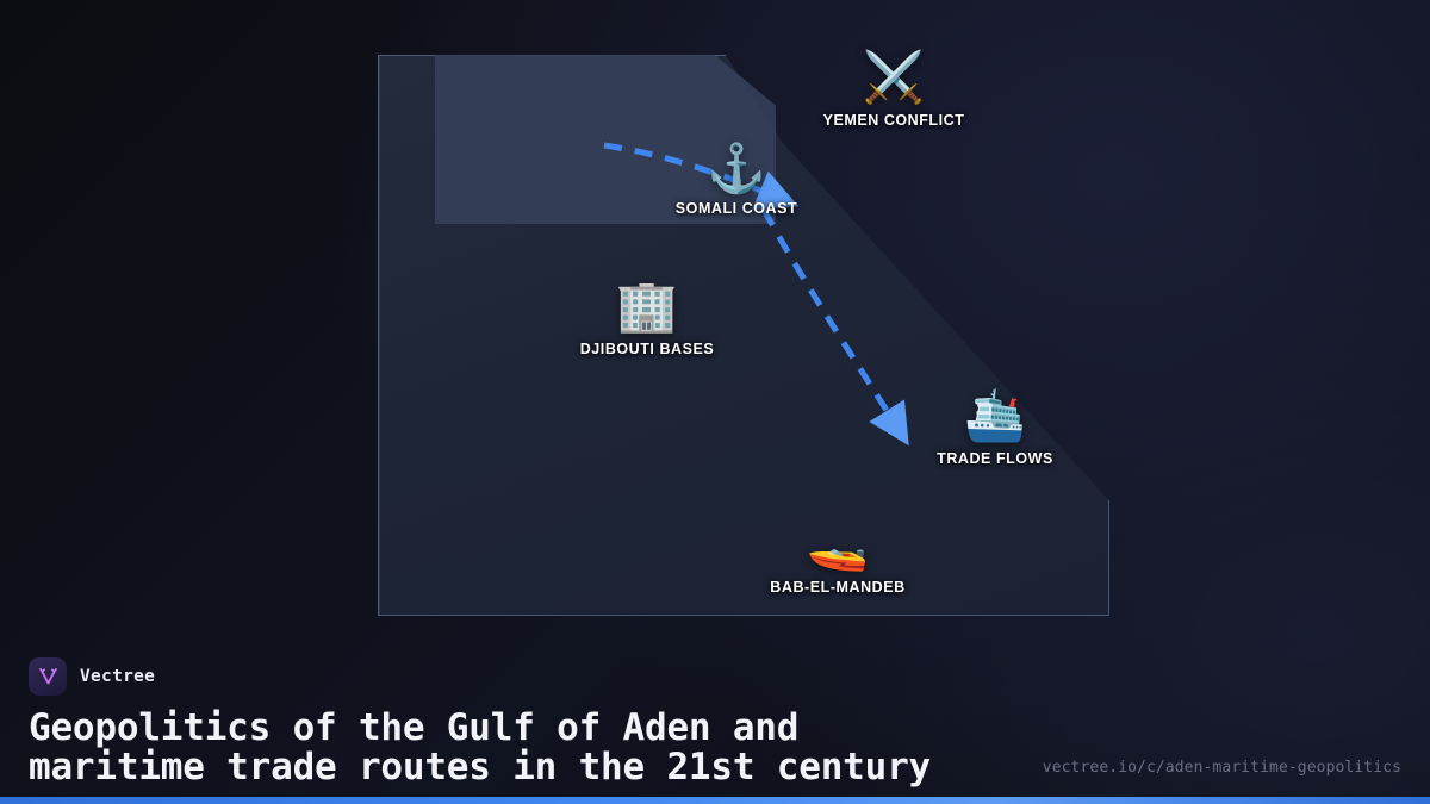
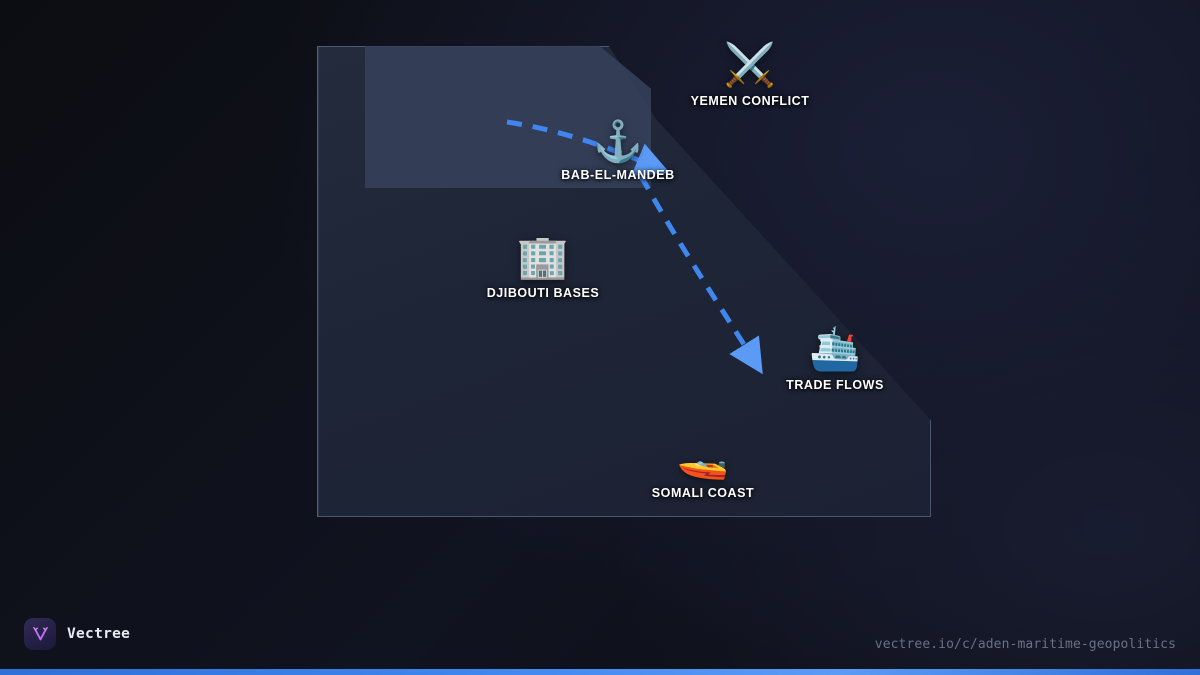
  ⚔️
  YEMEN CONFLICT
  ⚓
- SOMALI COAST
+ BAB-EL-MANDEB
  🏢
  DJIBOUTI BASES
  🛳️
  TRADE FLOWS
  🚤
- BAB-EL-MANDEB
+ SOMALI COAST
  Vectree
- Geopolitics of the Gulf of Aden and maritime trade routes in the 21st century
  vectree.io/c/aden-maritime-geopolitics
